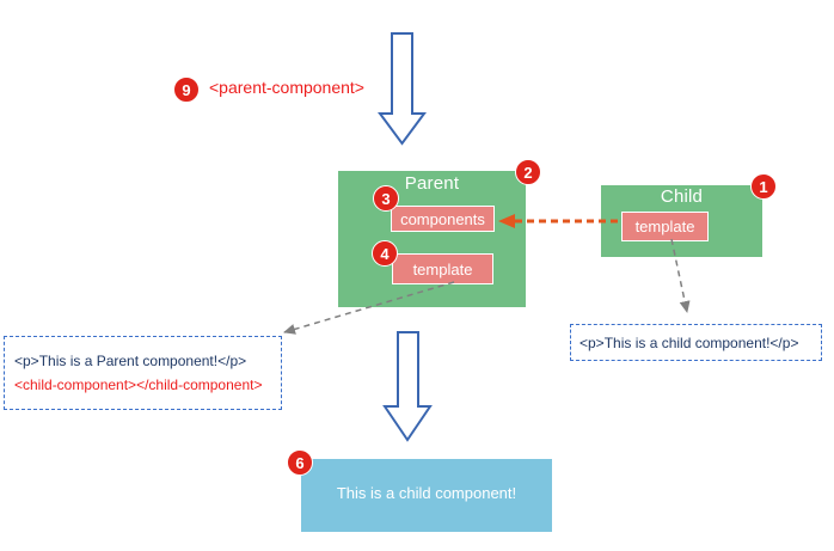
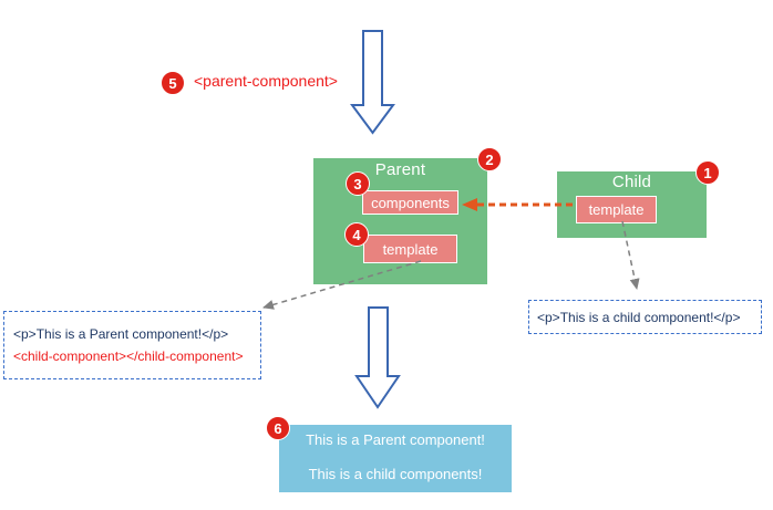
- 9
+ 5
  <parent-component>
  Parent
  components
  template
  2
  3
  4
  Child
  template
  1
  <p>This is a Parent component!</p>
  <child-component></child-component>
  <p>This is a child component!</p>
+ This is a Parent component!
- This is a child component!
+ This is a child components!
  6
